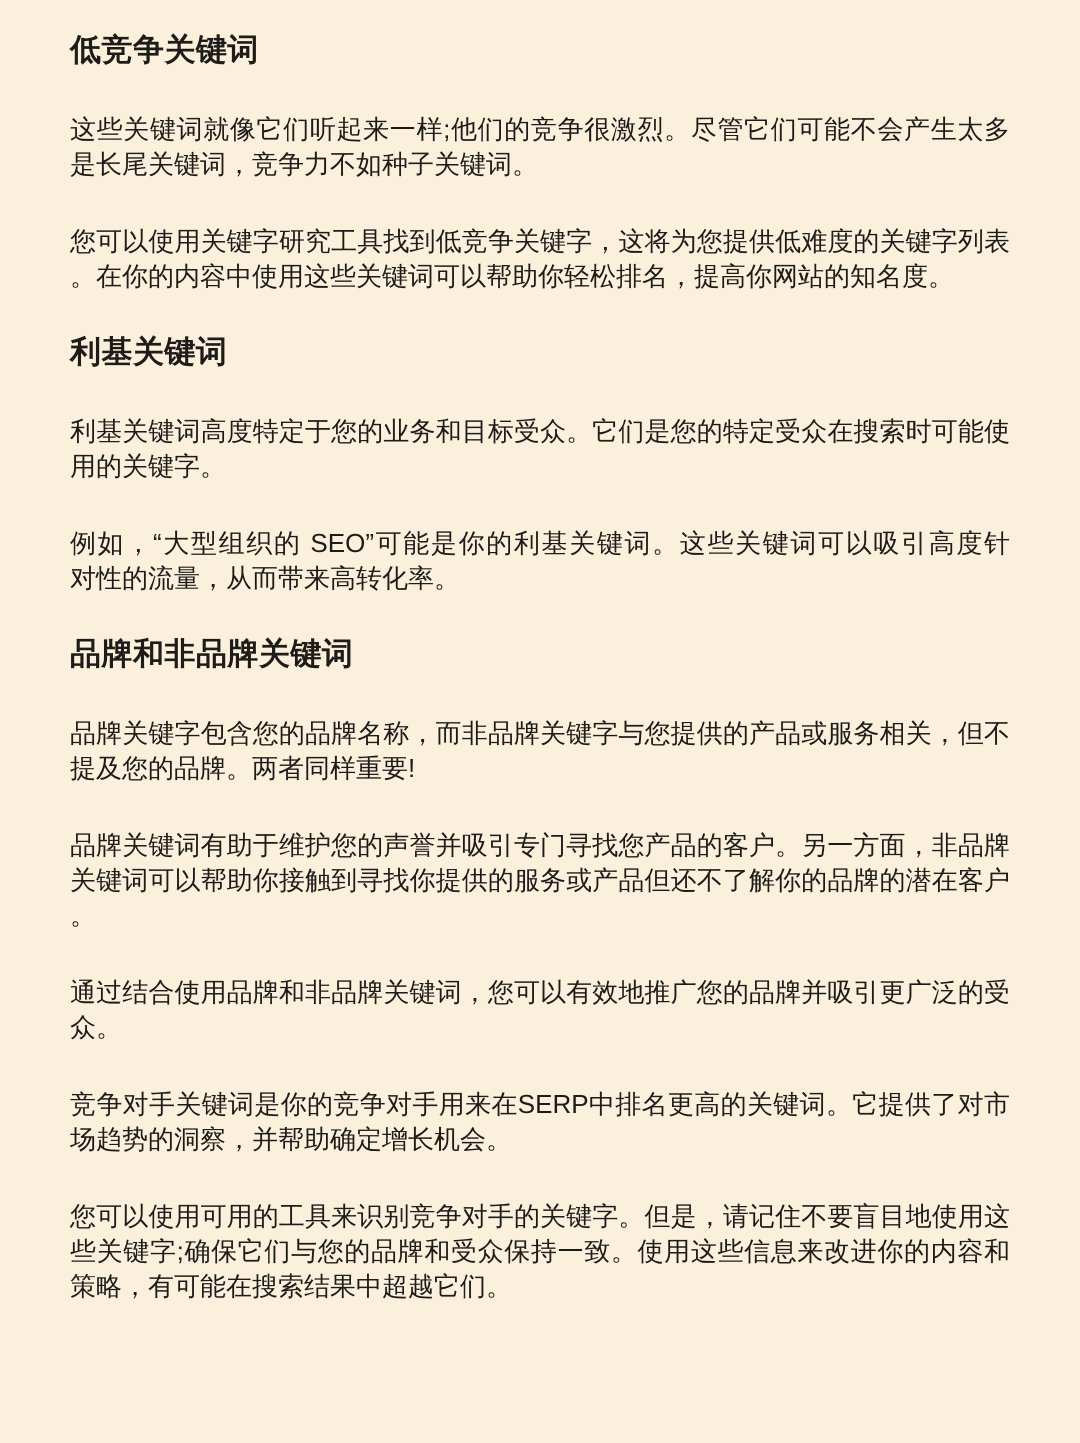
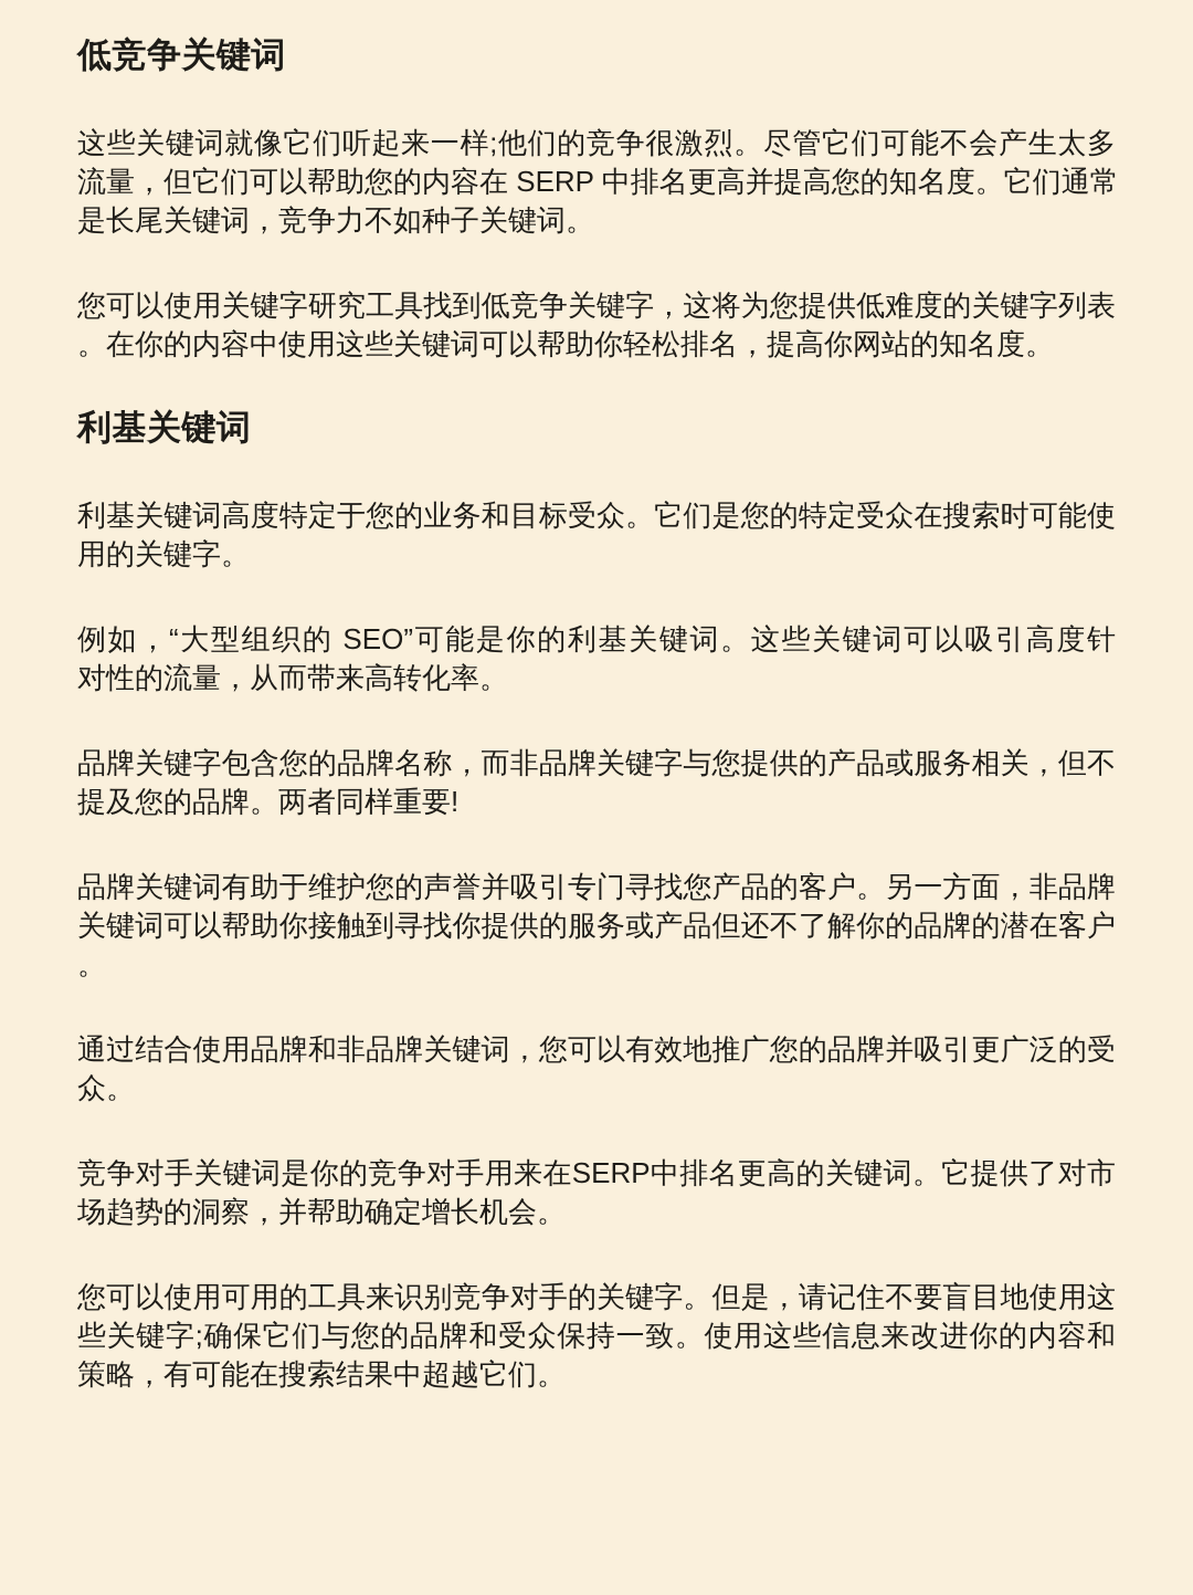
  低竞争关键词
  这些关键词就像它们听起来一样;他们的竞争很激烈。尽管它们可能不会产生太多
+ 流量，但它们可以帮助您的内容在 SERP 中排名更高并提高您的知名度。它们通常
  是长尾关键词，竞争力不如种子关键词。
  您可以使用关键字研究工具找到低竞争关键字，这将为您提供低难度的关键字列表
  。在你的内容中使用这些关键词可以帮助你轻松排名，提高你网站的知名度。
  利基关键词
  利基关键词高度特定于您的业务和目标受众。它们是您的特定受众在搜索时可能使
  用的关键字。
  例如，“大型组织的 SEO”可能是你的利基关键词。这些关键词可以吸引高度针
  对性的流量，从而带来高转化率。
- 品牌和非品牌关键词
  品牌关键字包含您的品牌名称，而非品牌关键字与您提供的产品或服务相关，但不
  提及您的品牌。两者同样重要!
  品牌关键词有助于维护您的声誉并吸引专门寻找您产品的客户。另一方面，非品牌
  关键词可以帮助你接触到寻找你提供的服务或产品但还不了解你的品牌的潜在客户
  。
  通过结合使用品牌和非品牌关键词，您可以有效地推广您的品牌并吸引更广泛的受
  众。
  竞争对手关键词是你的竞争对手用来在SERP中排名更高的关键词。它提供了对市
  场趋势的洞察，并帮助确定增长机会。
  您可以使用可用的工具来识别竞争对手的关键字。但是，请记住不要盲目地使用这
  些关键字;确保它们与您的品牌和受众保持一致。使用这些信息来改进你的内容和
  策略，有可能在搜索结果中超越它们。
